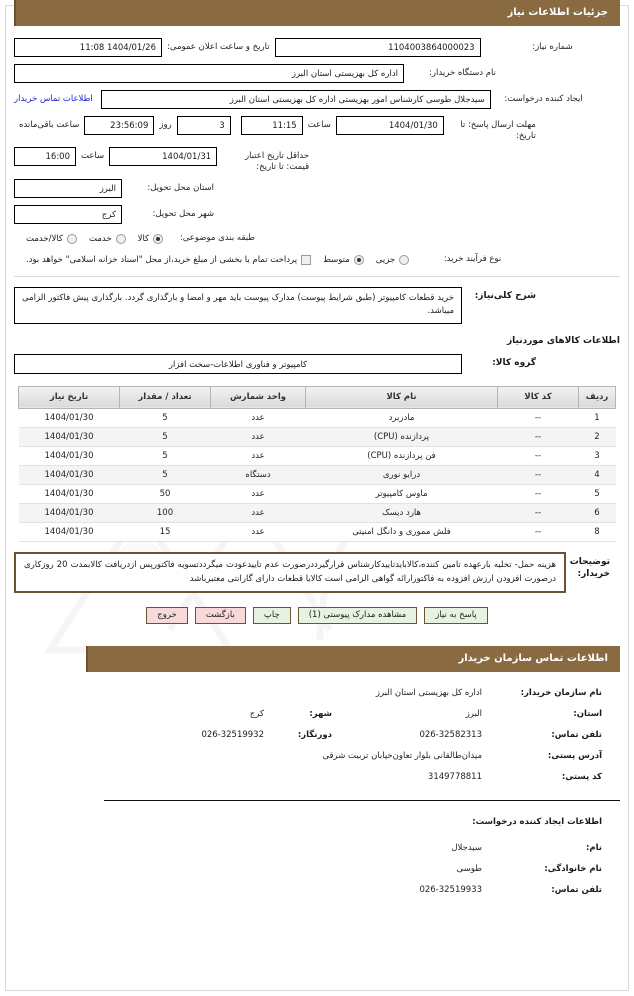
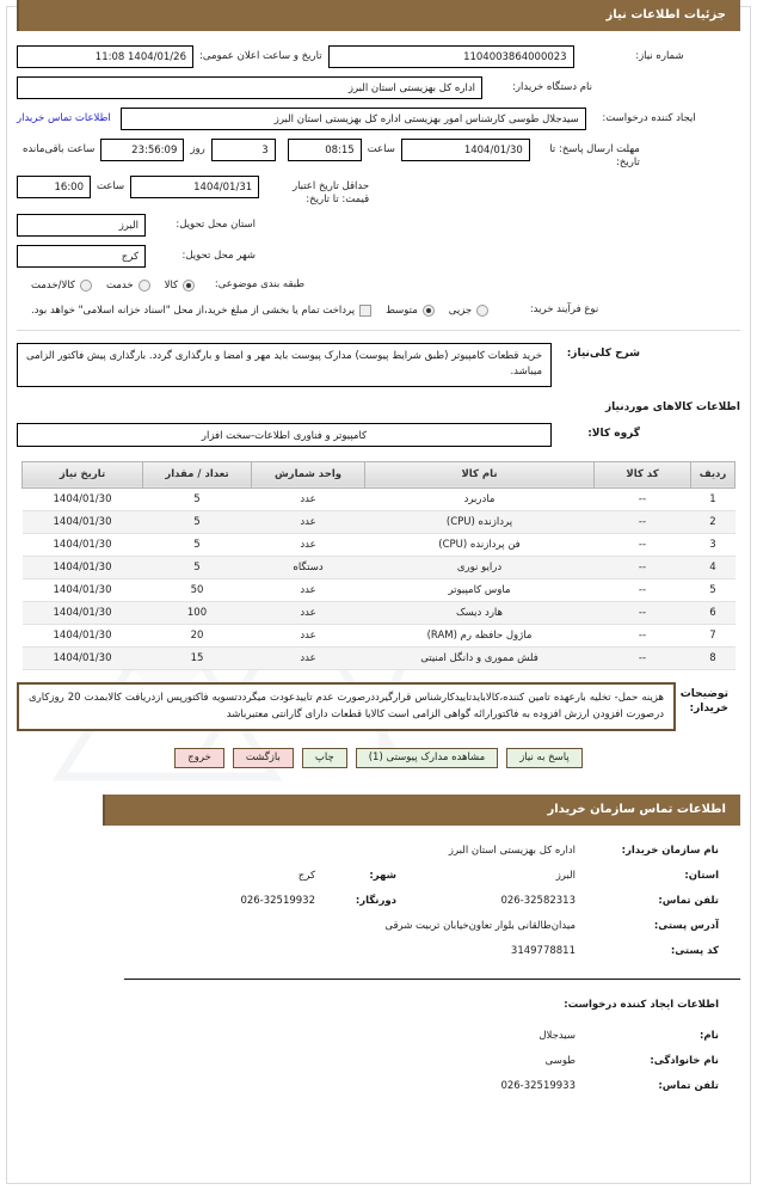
  جزئیات اطلاعات نیاز
  شماره نیاز:
  1104003864000023
  تاریخ و ساعت اعلان عمومی:
  1404/01/26 11:08
  نام دستگاه خریدار:
  اداره کل بهزیستی استان البرز
  ایجاد کننده درخواست:
  سیدجلال طوسی کارشناس امور بهزیستی اداره کل بهزیستی استان البرز
  اطلاعات تماس خریدار
  مهلت ارسال پاسخ: تا تاریخ:
  1404/01/30
  ساعت
- 11:15
+ 08:15
  3
  روز
  23:56:09
  ساعت باقی‌مانده
  حداقل تاریخ اعتبار قیمت: تا تاریخ:
  1404/01/31
  ساعت
  16:00
  استان محل تحویل:
  البرز
  شهر محل تحویل:
  کرج
  طبقه بندی موضوعی:
  کالا
  خدمت
  کالا/خدمت
  نوع فرآیند خرید:
  جزیی
  متوسط
  پرداخت تمام یا بخشی از مبلغ خرید،از محل "اسناد خزانه اسلامی" خواهد بود.
  شرح کلی‌نیاز:
  خرید قطعات کامپیوتر (طبق شرایط پیوست) مدارک پیوست باید مهر و امضا و بارگذاری گردد. بارگذاری پیش فاکتور الزامی میباشد.
  اطلاعات کالاهای موردنیاز
  گروه کالا:
  کامپیوتر و فناوری اطلاعات-سخت افزار
  ردیف	کد کالا	نام کالا	واحد شمارش	تعداد / مقدار	تاریخ نیاز
  1	--	مادربرد	عدد	5	1404/01/30
  2	--	پردازنده (CPU)	عدد	5	1404/01/30
  3	--	فن پردازنده (CPU)	عدد	5	1404/01/30
  4	--	درایو نوری	دستگاه	5	1404/01/30
  5	--	ماوس کامپیوتر	عدد	50	1404/01/30
  6	--	هارد دیسک	عدد	100	1404/01/30
+ 7	--	ماژول حافظه رم (RAM)	عدد	20	1404/01/30
  8	--	فلش مموری و دانگل امنیتی	عدد	15	1404/01/30
  توضیحات خریدار:
  هزینه حمل- تخلیه بارعهده تامین کننده،کالابایدتاییدکارشناس قرارگیرددرصورت عدم تاییدعودت میگرددتسویه فاکتورپس ازدریافت کالابمدت 20 روزکاری درصورت افزودن ارزش افزوده به فاکتورارائه گواهی الزامی است کالایا قطعات دارای گارانتی معتبرباشد
  پاسخ به نیاز
  مشاهده مدارک پیوستی (1)
  چاپ
  بازگشت
  خروج
  اطلاعات تماس سازمان خریدار
  نام سازمان خریدار:
  اداره کل بهزیستی استان البرز
  استان:
  البرز
  شهر:
  کرج
  تلفن تماس:
  026-32582313
  دورنگار:
  026-32519932
  آدرس پستی:
  میدان‌طالقانی بلوار تعاون‌خیابان تربیت شرقی
  کد پستی:
  3149778811
  اطلاعات ایجاد کننده درخواست:
  نام:
  سیدجلال
  نام خانوادگی:
  طوسی
  تلفن تماس:
  026-32519933
